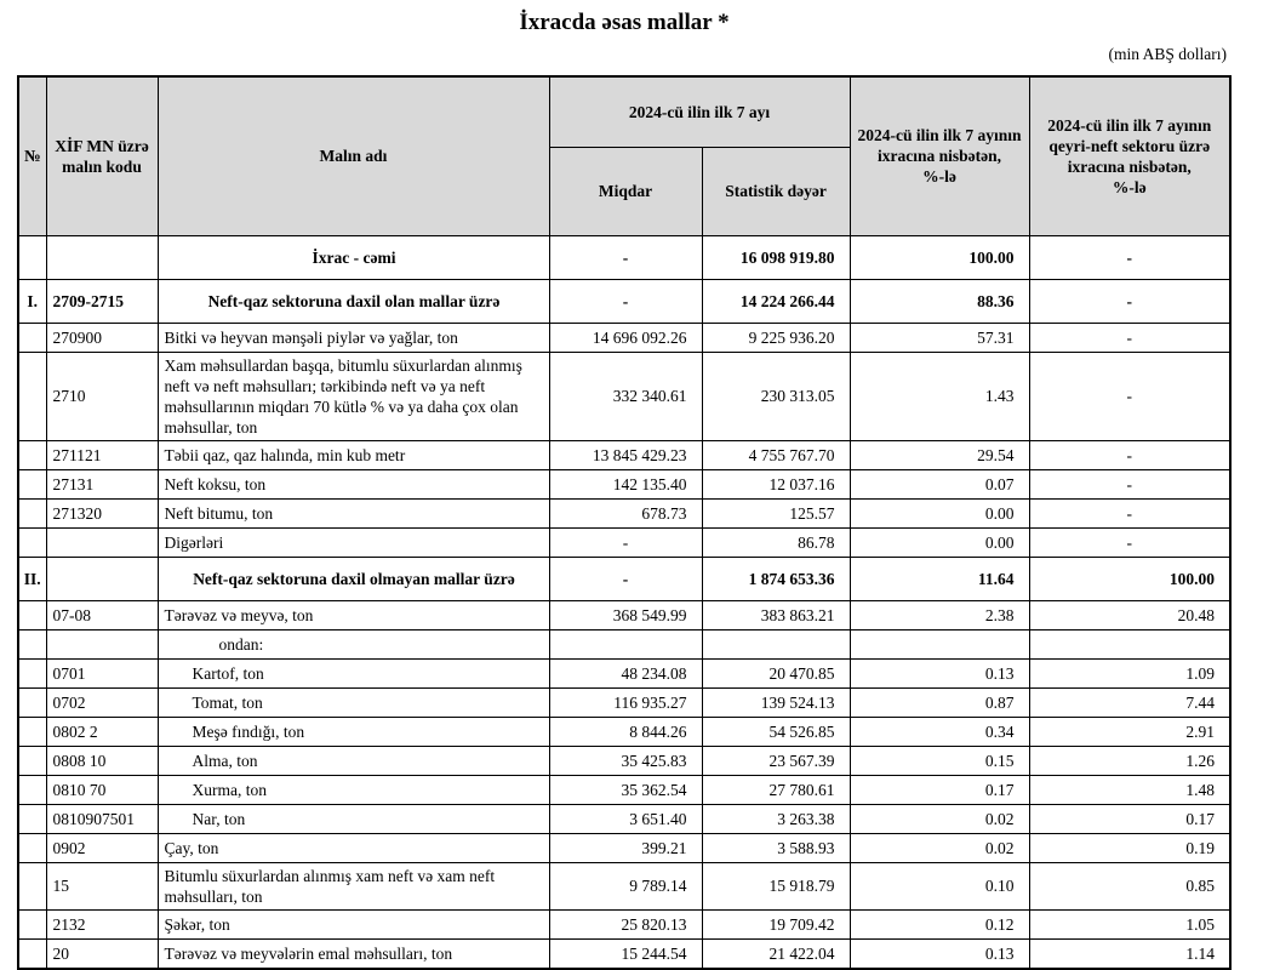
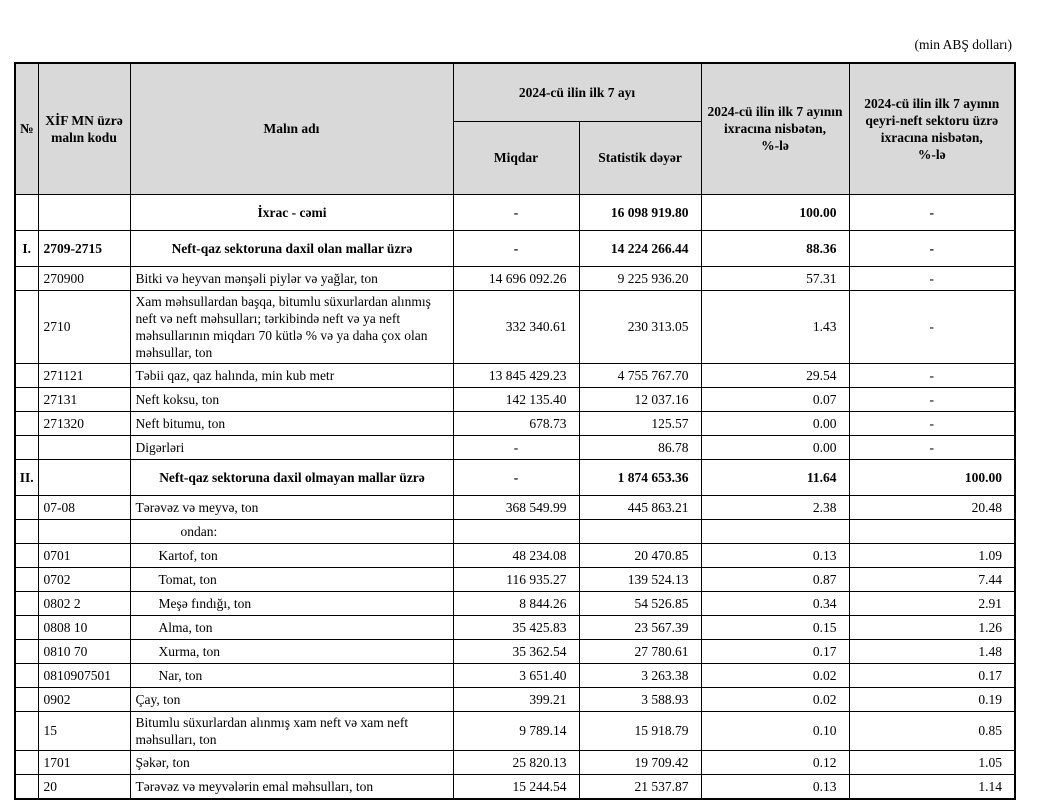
- İxracda əsas mallar *
  (min ABŞ dolları)
  №	XİF MN üzrə malın kodu	Malın adı	2024-cü ilin ilk 7 ayı	2024-cü ilin ilk 7 ayının ixracına nisbətən, %-lə	2024-cü ilin ilk 7 ayının qeyri-neft sektoru üzrə ixracına nisbətən, %-lə
  Miqdar	Statistik dəyər
  		İxrac - cəmi	-	16 098 919.80	100.00	-
  I.	2709-2715	Neft-qaz sektoruna daxil olan mallar üzrə	-	14 224 266.44	88.36	-
  	270900	Bitki və heyvan mənşəli piylər və yağlar, ton	14 696 092.26	9 225 936.20	57.31	-
  	2710	Xam məhsullardan başqa, bitumlu süxurlardan alınmış neft və neft məhsulları; tərkibində neft və ya neft məhsullarının miqdarı 70 kütlə % və ya daha çox olan məhsullar, ton	332 340.61	230 313.05	1.43	-
  	271121	Təbii qaz, qaz halında, min kub metr	13 845 429.23	4 755 767.70	29.54	-
  	27131	Neft koksu, ton	142 135.40	12 037.16	0.07	-
  	271320	Neft bitumu, ton	678.73	125.57	0.00	-
  		Digərləri	-	86.78	0.00	-
  II.		Neft-qaz sektoruna daxil olmayan mallar üzrə	-	1 874 653.36	11.64	100.00
- 	07-08	Tərəvəz və meyvə, ton	368 549.99	383 863.21	2.38	20.48
+ 	07-08	Tərəvəz və meyvə, ton	368 549.99	445 863.21	2.38	20.48
  		ondan:
  	0701	Kartof, ton	48 234.08	20 470.85	0.13	1.09
  	0702	Tomat, ton	116 935.27	139 524.13	0.87	7.44
  	0802 2	Meşə fındığı, ton	8 844.26	54 526.85	0.34	2.91
  	0808 10	Alma, ton	35 425.83	23 567.39	0.15	1.26
  	0810 70	Xurma, ton	35 362.54	27 780.61	0.17	1.48
  	0810907501	Nar, ton	3 651.40	3 263.38	0.02	0.17
  	0902	Çay, ton	399.21	3 588.93	0.02	0.19
  	15	Bitumlu süxurlardan alınmış xam neft və xam neft məhsulları, ton	9 789.14	15 918.79	0.10	0.85
- 	2132	Şəkər, ton	25 820.13	19 709.42	0.12	1.05
+ 	1701	Şəkər, ton	25 820.13	19 709.42	0.12	1.05
- 	20	Tərəvəz və meyvələrin emal məhsulları, ton	15 244.54	21 422.04	0.13	1.14
+ 	20	Tərəvəz və meyvələrin emal məhsulları, ton	15 244.54	21 537.87	0.13	1.14
